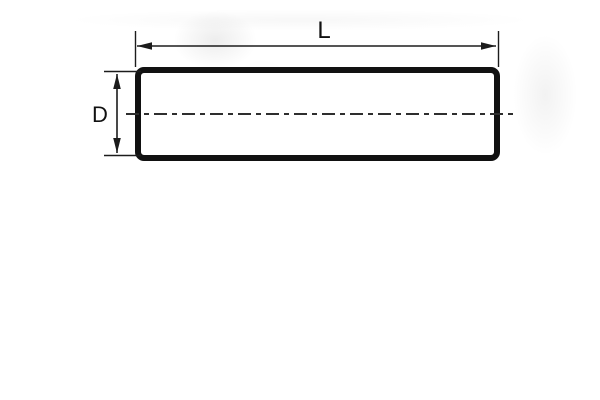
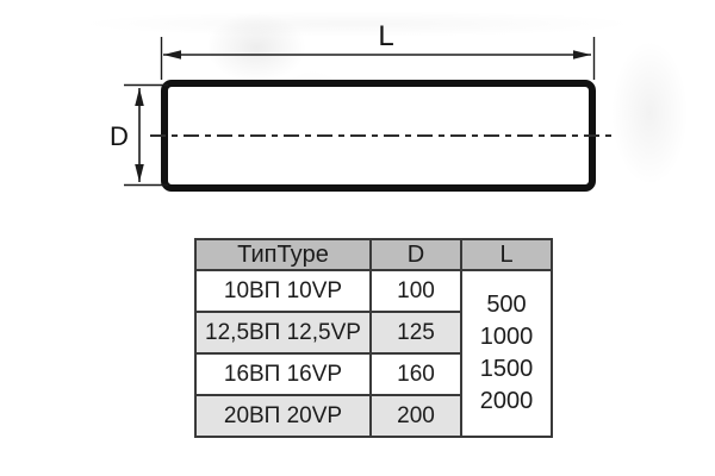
  L
  D
+ ТипType	D	L
+ 10ВП 10VP	100	500 1000 1500 2000
+ 12,5ВП 12,5VP	125
+ 16ВП 16VP	160
+ 20ВП 20VP	200
